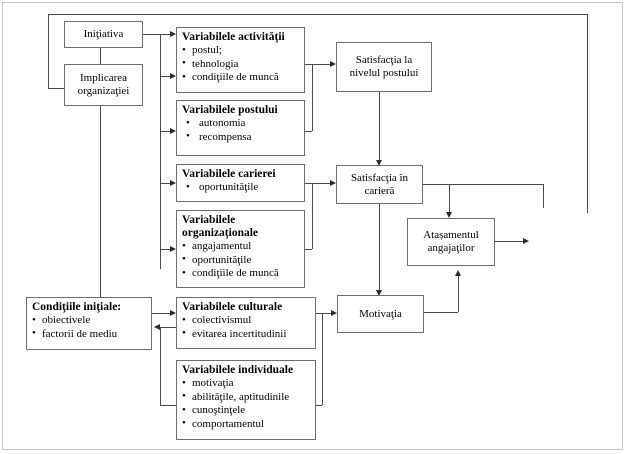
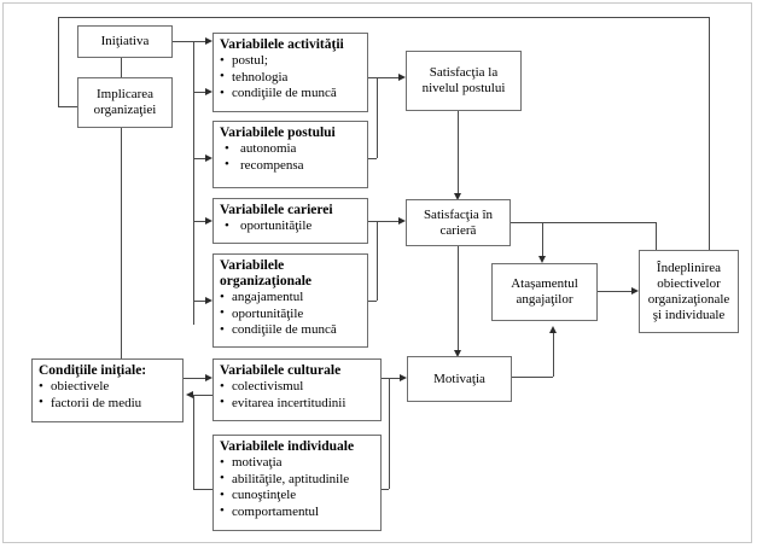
  Iniţiativa
  Implicarea organizaţiei
  Condiţiile iniţiale:
  obiectivele
  factorii de mediu
  Variabilele activităţii
  postul;
  tehnologia
  condiţiile de muncă
  Variabilele postului
  autonomia
  recompensa
  Variabilele carierei
  oportunităţile
  Variabilele organizaţionale
  angajamentul
  oportunităţile
  condiţiile de muncă
  Variabilele culturale
  colectivismul
  evitarea incertitudinii
  Variabilele individuale
  motivaţia
  abilităţile, aptitudinile
  cunoştinţele
  comportamentul
  Satisfacţia la nivelul postului
  Satisfacţia în carieră
  Motivaţia
  Atașamentul angajaţilor
+ Îndeplinirea obiectivelor organizaţionale şi individuale
